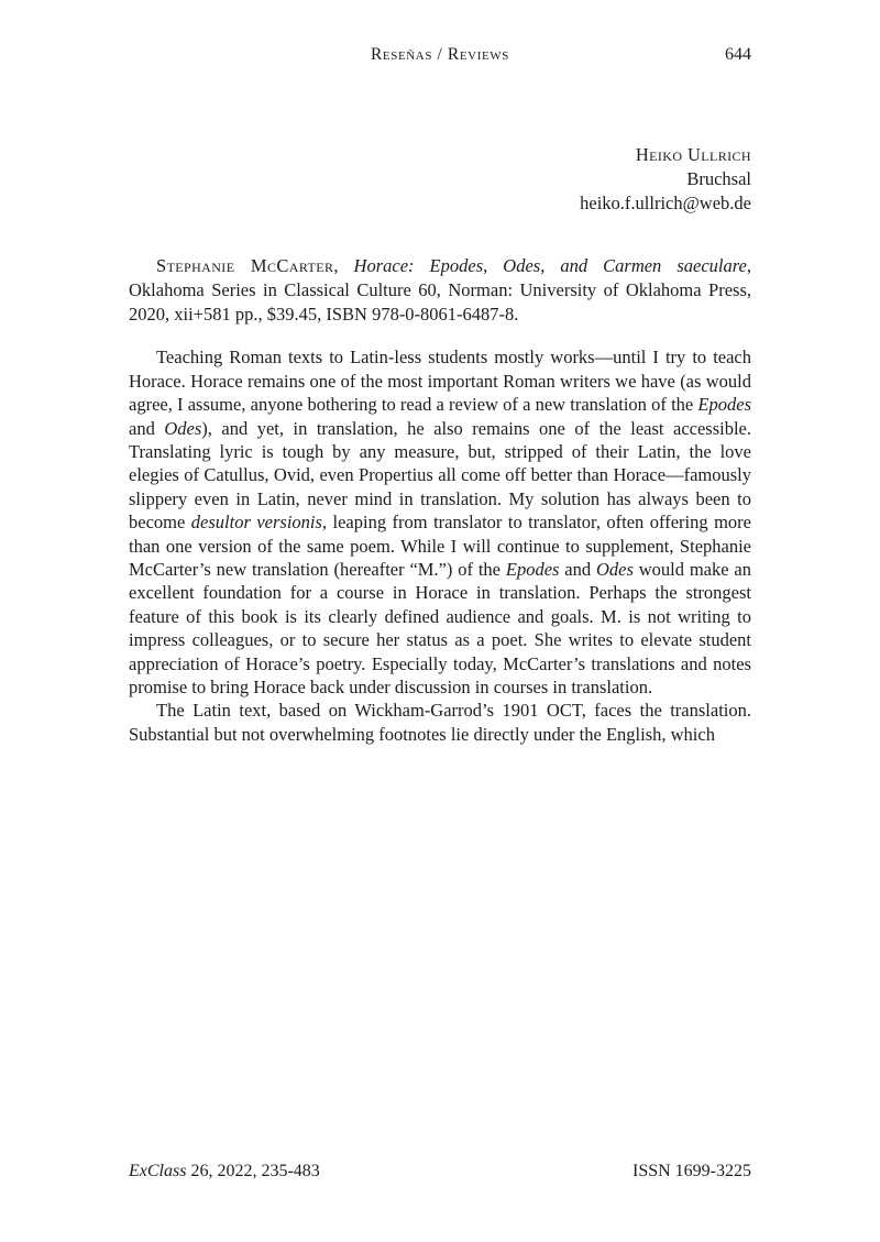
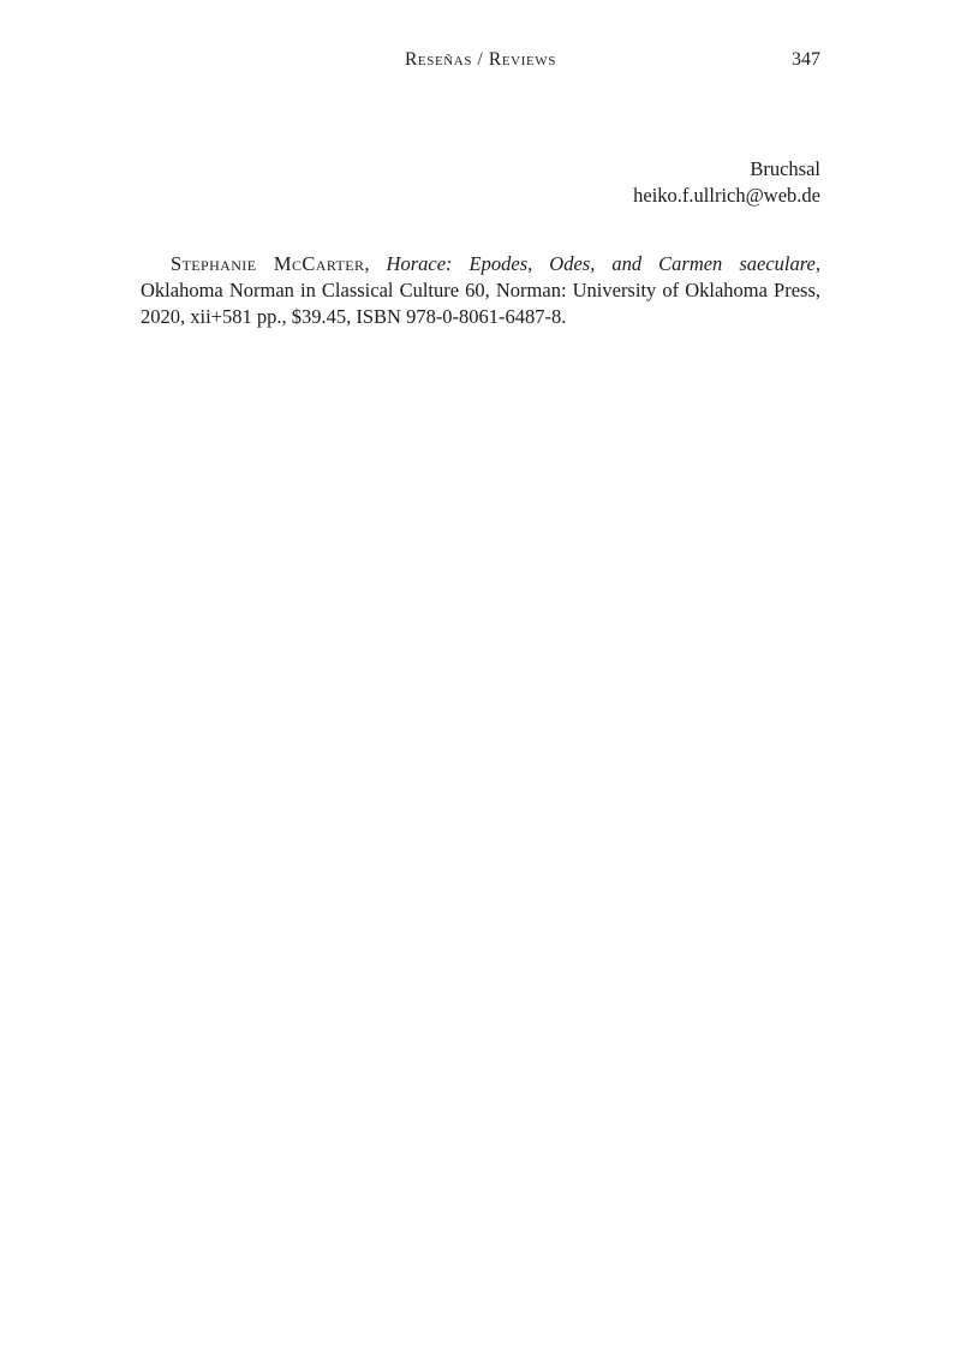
  Reseñas / Reviews
- 644
+ 347
- Heiko Ullrich
  Bruchsal
  heiko.f.ullrich@web.de
- Stephanie McCarter, Horace: Epodes, Odes, and Carmen saeculare, Oklahoma Series in Classical Culture 60, Norman: University of Oklahoma Press, 2020, xii+581 pp., $39.45, ISBN 978-0-8061-6487-8.
+ Stephanie McCarter, Horace: Epodes, Odes, and Carmen saeculare, Oklahoma Norman in Classical Culture 60, Norman: University of Oklahoma Press, 2020, xii+581 pp., $39.45, ISBN 978-0-8061-6487-8.
- Teaching Roman texts to Latin-less students mostly works—until I try to teach Horace. Horace remains one of the most important Roman writers we have (as would agree, I assume, anyone bothering to read a review of a new translation of the Epodes and Odes), and yet, in translation, he also remains one of the least accessible. Translating lyric is tough by any measure, but, stripped of their Latin, the love elegies of Catullus, Ovid, even Propertius all come off better than Horace—famously slippery even in Latin, never mind in translation. My solution has always been to become desultor versionis, leaping from translator to translator, often offering more than one version of the same poem. While I will continue to supplement, Stephanie McCarter’s new translation (hereafter “M.”) of the Epodes and Odes would make an excellent foundation for a course in Horace in translation. Perhaps the strongest feature of this book is its clearly defined audience and goals. M. is not writing to impress colleagues, or to secure her status as a poet. She writes to elevate student appreciation of Horace’s poetry. Especially today, McCarter’s translations and notes promise to bring Horace back under discussion in courses in translation.
- The Latin text, based on Wickham-Garrod’s 1901 OCT, faces the translation. Substantial but not overwhelming footnotes lie directly under the English, which
- ExClass 26, 2022, 235-483
- ISSN 1699-3225
